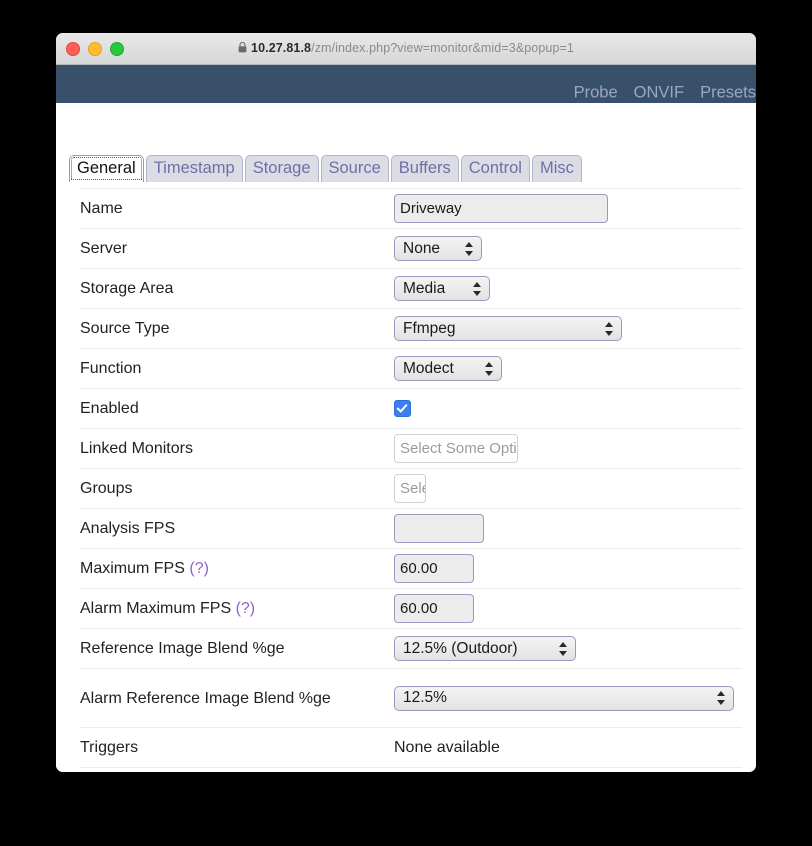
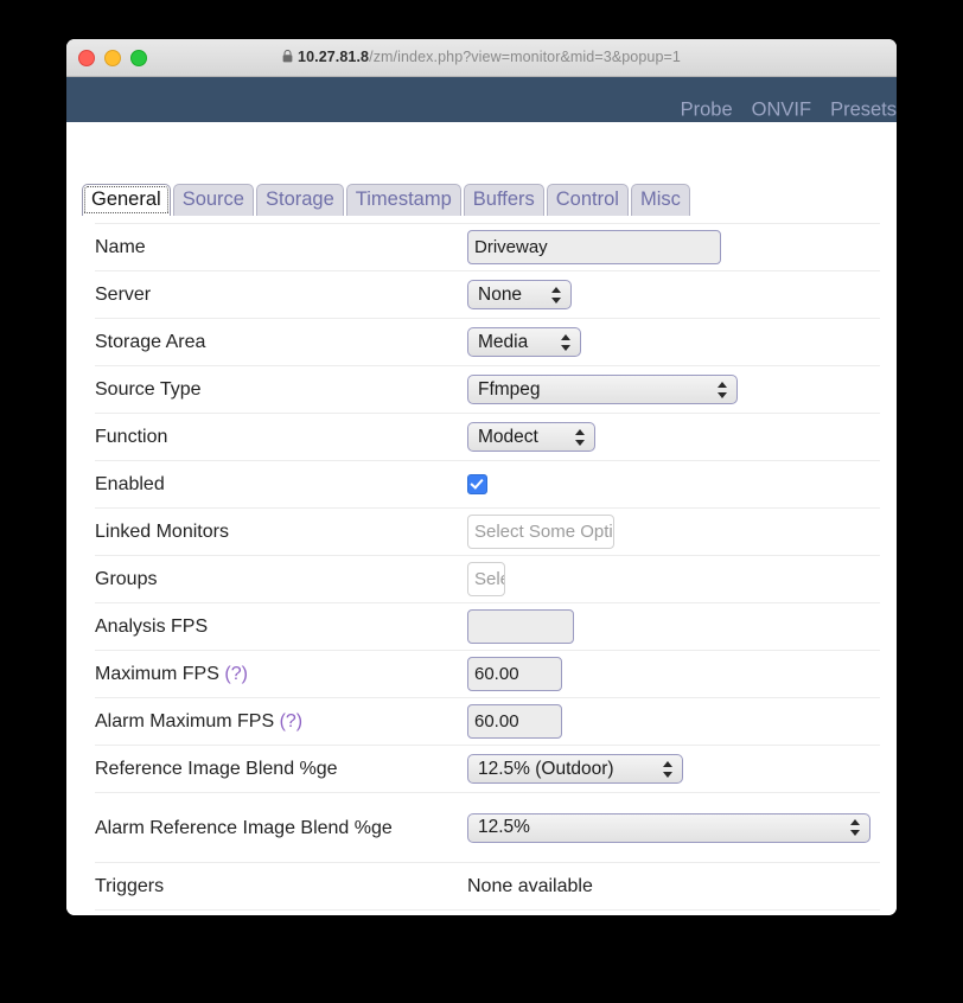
  10.27.81.8/zm/index.php?view=monitor&mid=3&popup=1
  Probe
  ONVIF
  Presets
  General
- Timestamp
+ Source
  Storage
- Source
+ Timestamp
  Buffers
  Control
  Misc
  Name
  Driveway
  Server
  None
  Storage Area
  Media
  Source Type
  Ffmpeg
  Function
  Modect
  Enabled
  Linked Monitors
  Select Some Opti
  Groups
  Analysis FPS
  Maximum FPS (?)
  60.00
  Alarm Maximum FPS (?)
  60.00
  Reference Image Blend %ge
  12.5% (Outdoor)
  Alarm Reference Image Blend %ge
  12.5%
  Triggers
  None available
